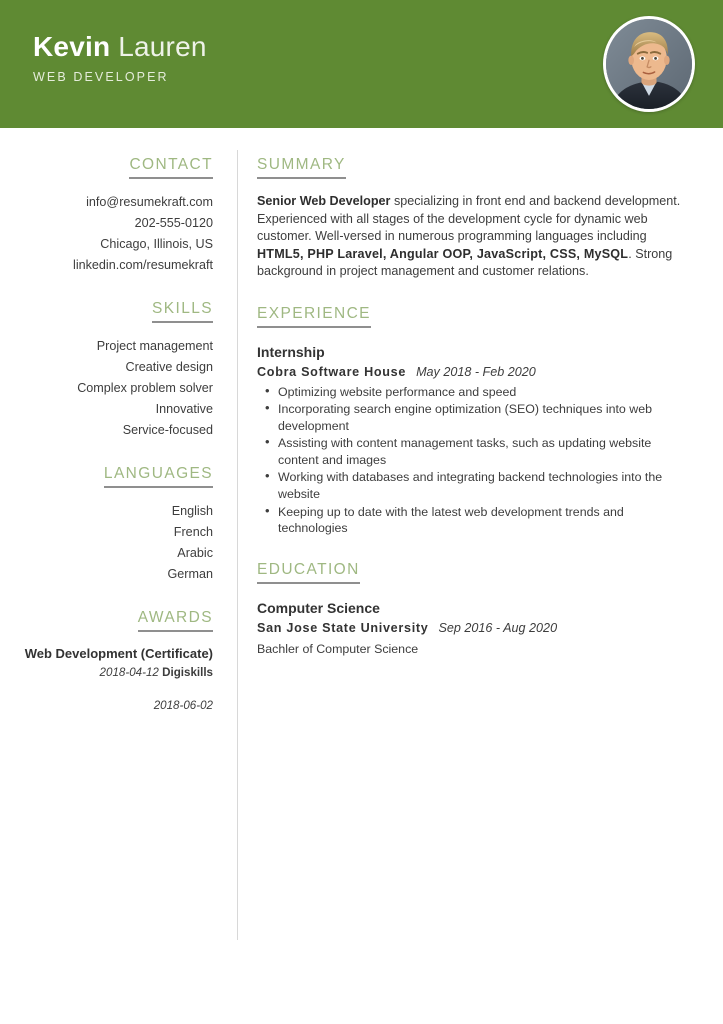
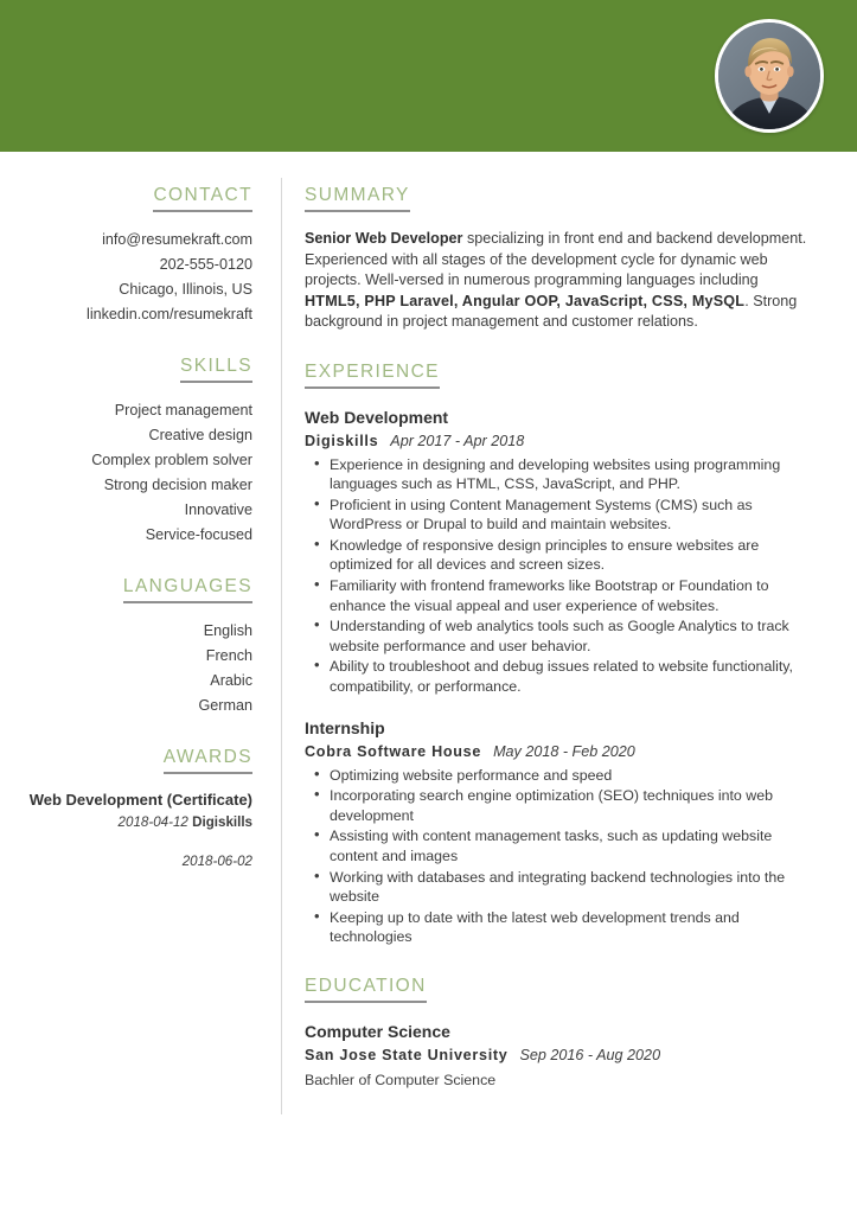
- Kevin Lauren
- WEB DEVELOPER
  CONTACT
  info@resumekraft.com
  202-555-0120
  Chicago, Illinois, US
  linkedin.com/resumekraft
  SKILLS
  Project management
  Creative design
  Complex problem solver
+ Strong decision maker
  Innovative
  Service-focused
  LANGUAGES
  English
  French
  Arabic
  German
  AWARDS
  Web Development (Certificate)
  2018-04-12 Digiskills
  2018-06-02
  SUMMARY
- Senior Web Developer specializing in front end and backend development. Experienced with all stages of the development cycle for dynamic web customer. Well-versed in numerous programming languages including HTML5, PHP Laravel, Angular OOP, JavaScript, CSS, MySQL. Strong background in project management and customer relations.
+ Senior Web Developer specializing in front end and backend development. Experienced with all stages of the development cycle for dynamic web projects. Well-versed in numerous programming languages including HTML5, PHP Laravel, Angular OOP, JavaScript, CSS, MySQL. Strong background in project management and customer relations.
  EXPERIENCE
+ Web Development
+ Digiskills Apr 2017 - Apr 2018
+ Experience in designing and developing websites using programming languages such as HTML, CSS, JavaScript, and PHP.
+ Proficient in using Content Management Systems (CMS) such as WordPress or Drupal to build and maintain websites.
+ Knowledge of responsive design principles to ensure websites are optimized for all devices and screen sizes.
+ Familiarity with frontend frameworks like Bootstrap or Foundation to enhance the visual appeal and user experience of websites.
+ Understanding of web analytics tools such as Google Analytics to track website performance and user behavior.
+ Ability to troubleshoot and debug issues related to website functionality, compatibility, or performance.
  Internship
  Cobra Software House May 2018 - Feb 2020
  Optimizing website performance and speed
  Incorporating search engine optimization (SEO) techniques into web development
  Assisting with content management tasks, such as updating website content and images
  Working with databases and integrating backend technologies into the website
  Keeping up to date with the latest web development trends and technologies
  EDUCATION
  Computer Science
  San Jose State University Sep 2016 - Aug 2020
  Bachler of Computer Science
